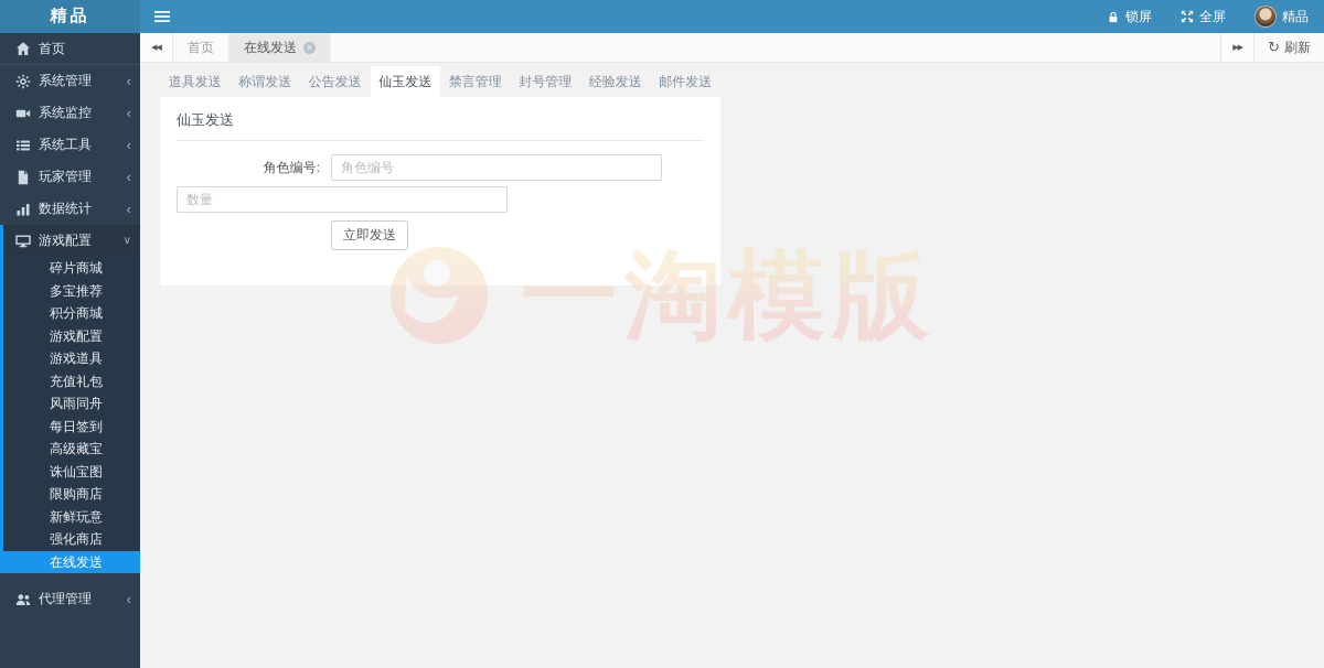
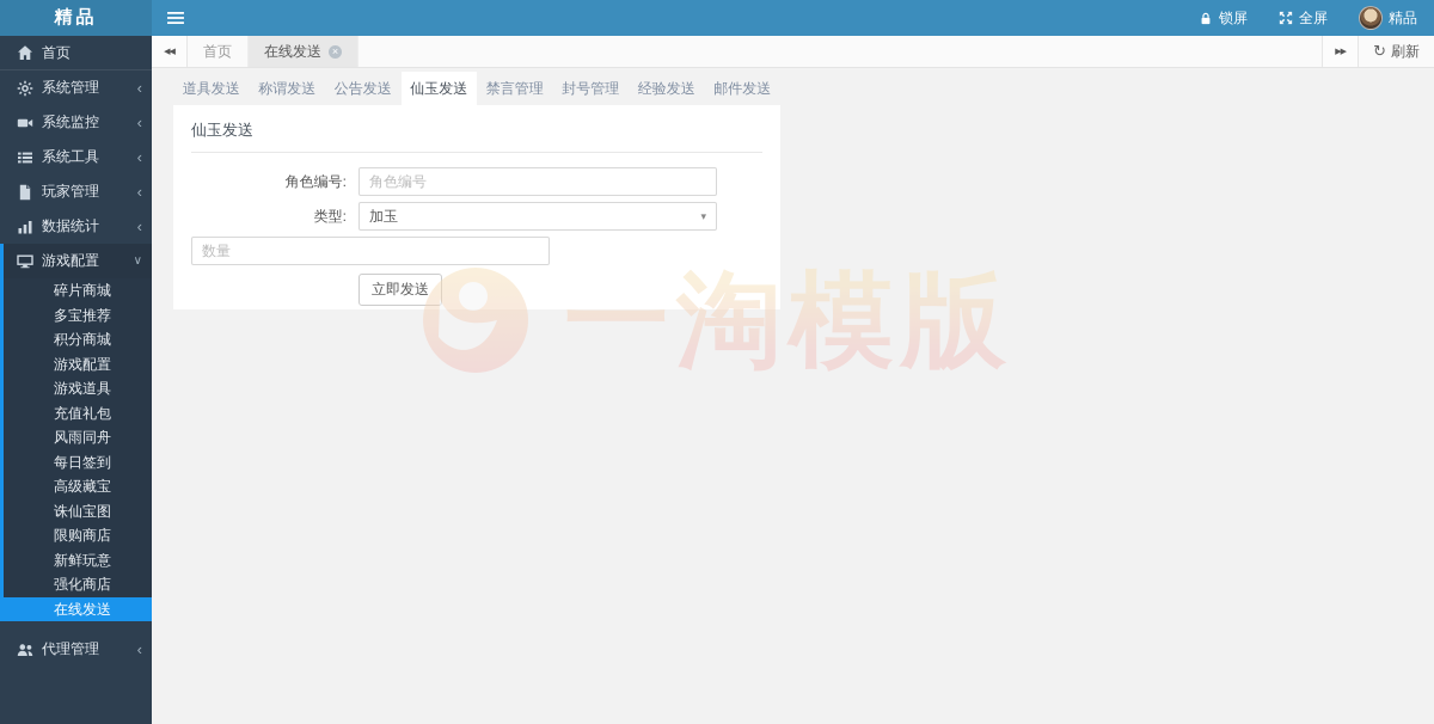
  精品
  锁屏
  全屏
  精品
  首页
  系统管理
  ‹
  系统监控
  ‹
  系统工具
  ‹
  玩家管理
  ‹
  数据统计
  ‹
  游戏配置
  ∨
  碎片商城
  多宝推荐
  积分商城
  游戏配置
  游戏道具
  充值礼包
  风雨同舟
  每日签到
  高级藏宝
  诛仙宝图
  限购商店
  新鲜玩意
  强化商店
  在线发送
  代理管理
  ‹
  首页
  在线发送
  ×
  ↻
  刷新
  道具发送
  称谓发送
  公告发送
  仙玉发送
  禁言管理
  封号管理
  经验发送
  邮件发送
  仙玉发送
  角色编号:
  角色编号
+ 类型:
+ 加玉
+ ▾
  数量
  立即发送
  一淘模版
